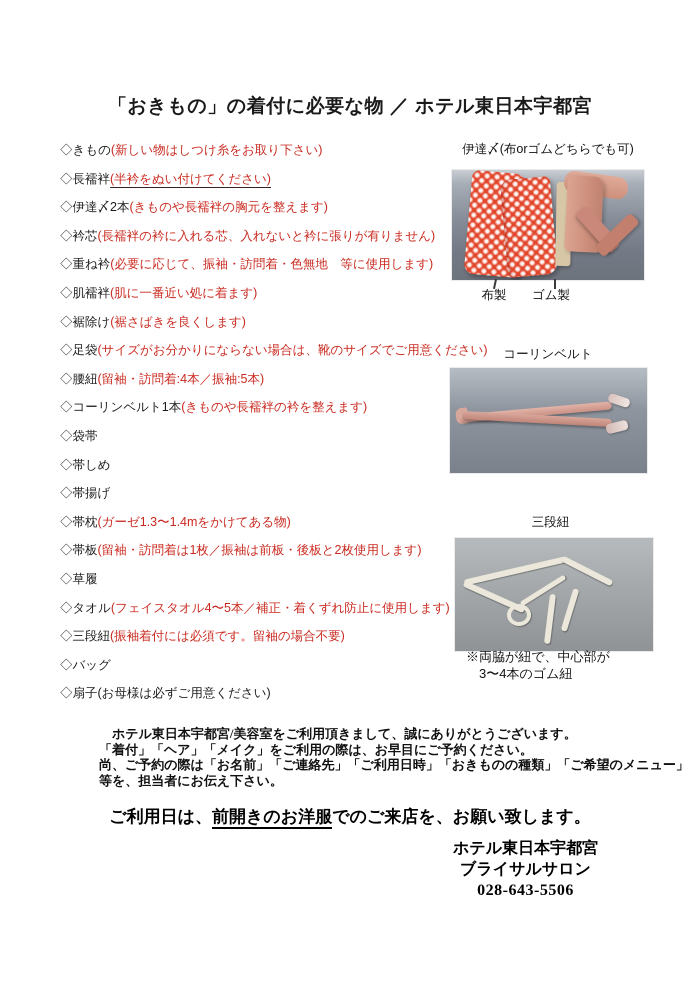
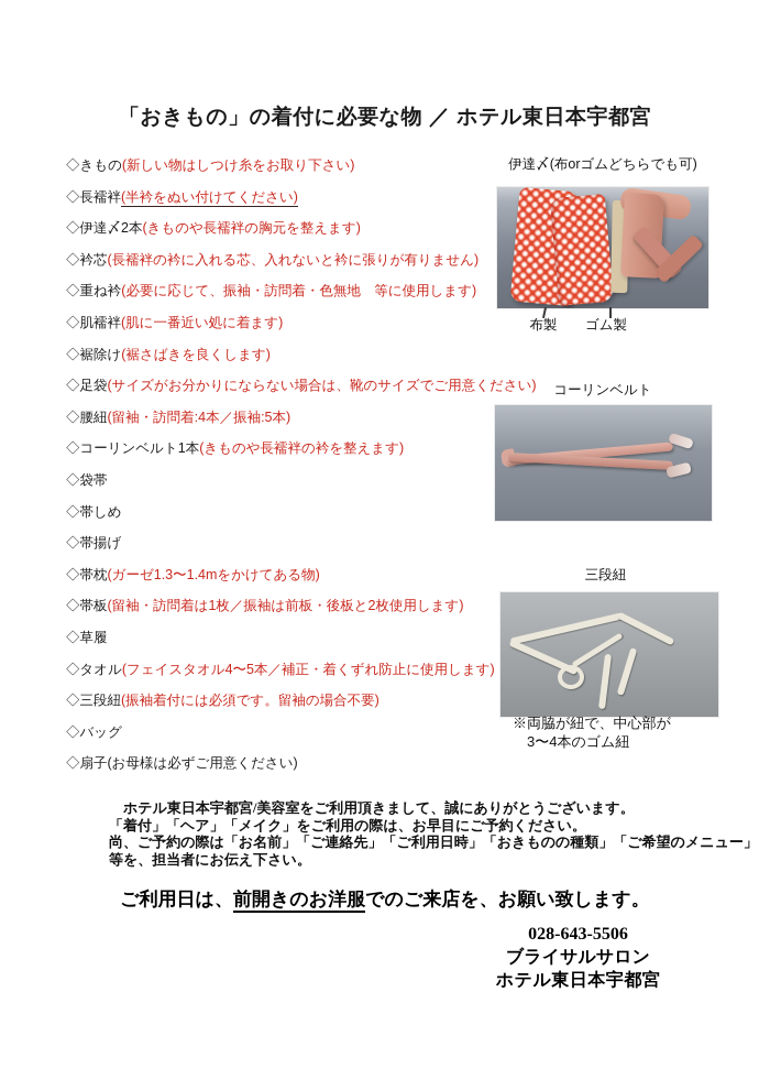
  「おきもの」の着付に必要な物 ／ ホテル東日本宇都宮
  ◇きもの(新しい物はしつけ糸をお取り下さい)
  ◇長襦袢(半衿をぬい付けてください)
  ◇伊達〆2本(きものや長襦袢の胸元を整えます)
  ◇衿芯(長襦袢の衿に入れる芯、入れないと衿に張りが有りません)
  ◇重ね衿(必要に応じて、振袖・訪問着・色無地 等に使用します)
  ◇肌襦袢(肌に一番近い処に着ます)
  ◇裾除け(裾さばきを良くします)
  ◇足袋(サイズがお分かりにならない場合は、靴のサイズでご用意ください)
  ◇腰紐(留袖・訪問着:4本／振袖:5本)
  ◇コーリンベルト1本(きものや長襦袢の衿を整えます)
  ◇袋帯
  ◇帯しめ
  ◇帯揚げ
  ◇帯枕(ガーゼ1.3〜1.4mをかけてある物)
  ◇帯板(留袖・訪問着は1枚／振袖は前板・後板と2枚使用します)
  ◇草履
  ◇タオル(フェイスタオル4〜5本／補正・着くずれ防止に使用します)
  ◇三段紐(振袖着付には必須です。留袖の場合不要)
  ◇バッグ
  ◇扇子(お母様は必ずご用意ください)
  伊達〆(布orゴムどちらでも可)
  布製
  ゴム製
  コーリンベルト
  三段紐
  ※両脇が紐で、中心部が
  3〜4本のゴム紐
  ホテル東日本宇都宮/美容室をご利用頂きまして、誠にありがとうございます。
  「着付」「ヘア」「メイク」をご利用の際は、お早目にご予約ください。
  尚、ご予約の際は「お名前」「ご連絡先」「ご利用日時」「おきものの種類」「ご希望のメニュー」
  等を、担当者にお伝え下さい。
  ご利用日は、前開きのお洋服でのご来店を、お願い致します。
- ホテル東日本宇都宮
+ 028-643-5506
  ブライサルサロン
- 028-643-5506
+ ホテル東日本宇都宮
